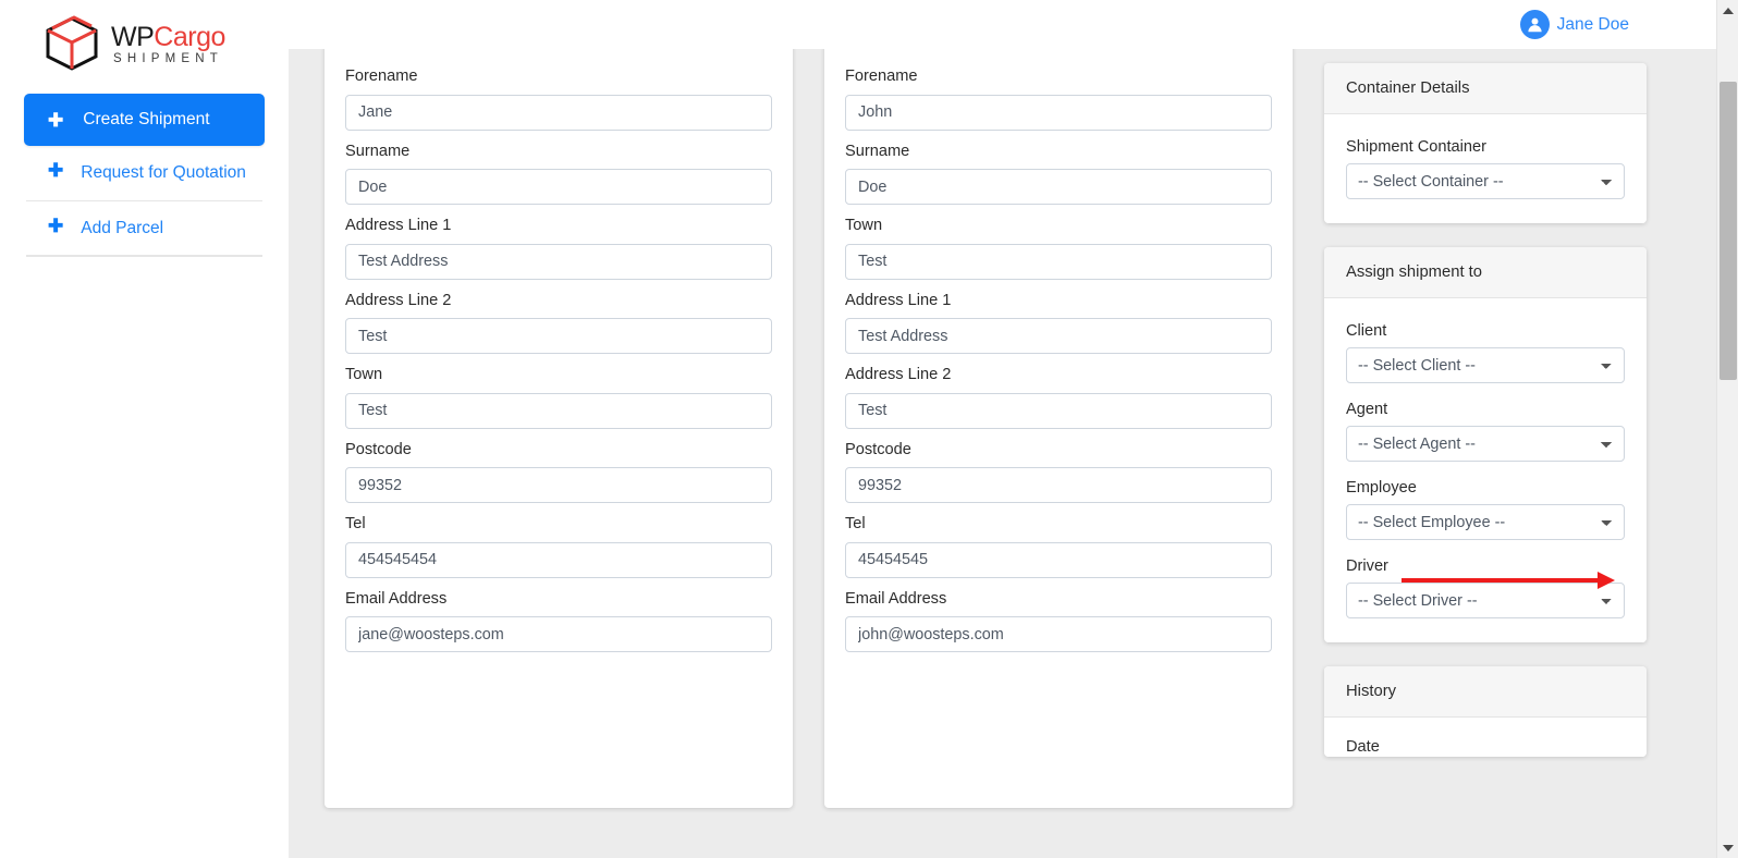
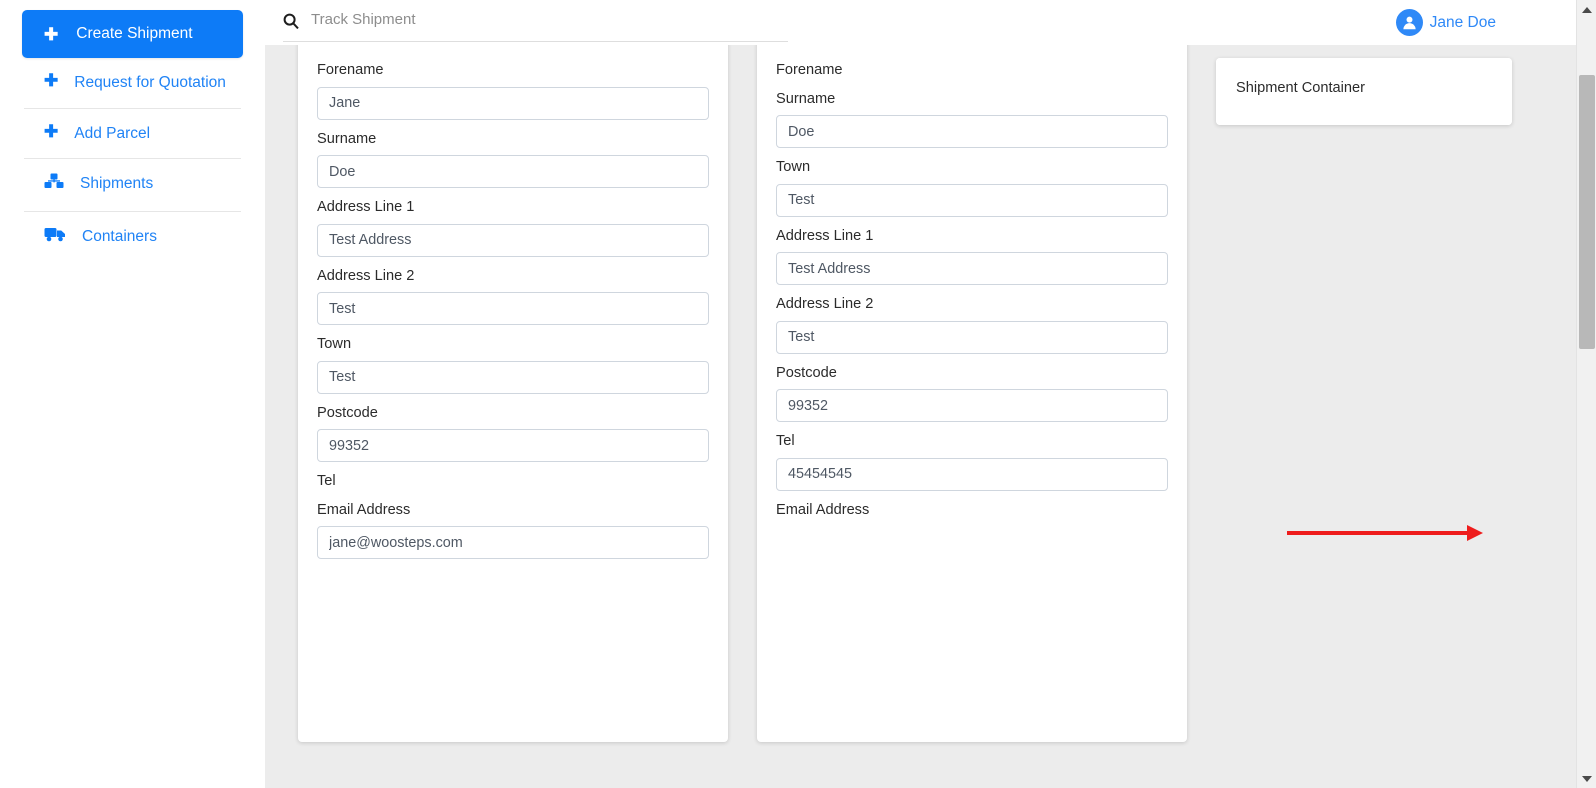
- WPCargo
- SHIPMENT
  ✚
  Create Shipment
  ✚
  Request for Quotation
  ✚
  Add Parcel
+ Shipments
+ Containers
+ Track Shipment
  Jane Doe
  Forename
  Jane
  Surname
  Doe
  Address Line 1
  Test Address
  Address Line 2
  Test
  Town
  Test
  Postcode
  99352
  Tel
- 454545454
  Email Address
  jane@woosteps.com
  Forename
- John
  Surname
  Doe
  Town
  Test
  Address Line 1
  Test Address
  Address Line 2
  Test
  Postcode
  99352
  Tel
  45454545
  Email Address
- john@woosteps.com
- Container Details
  Shipment Container
- -- Select Container --
- Assign shipment to
- Client
- -- Select Client --
- Agent
- -- Select Agent --
- Employee
- -- Select Employee --
- Driver
- -- Select Driver --
- History
- Date
